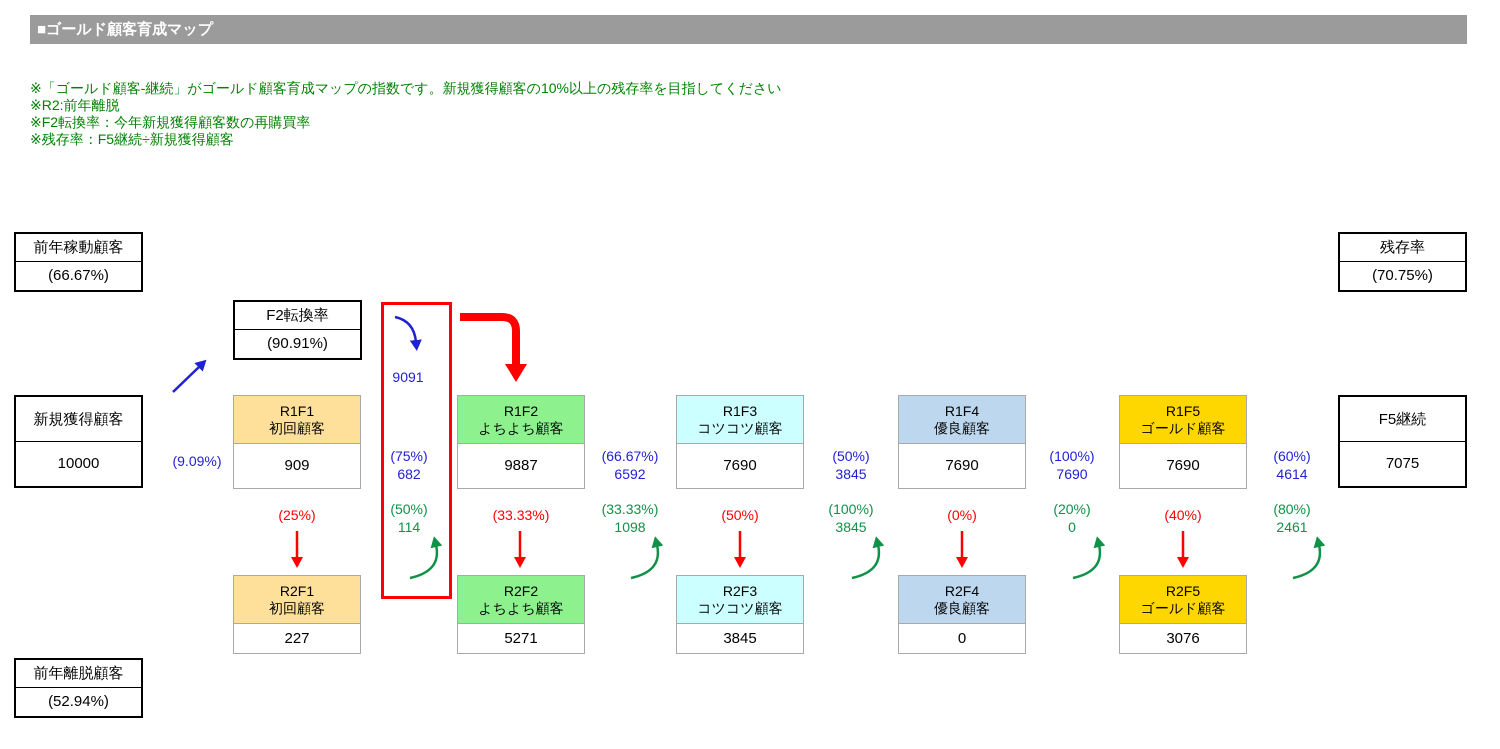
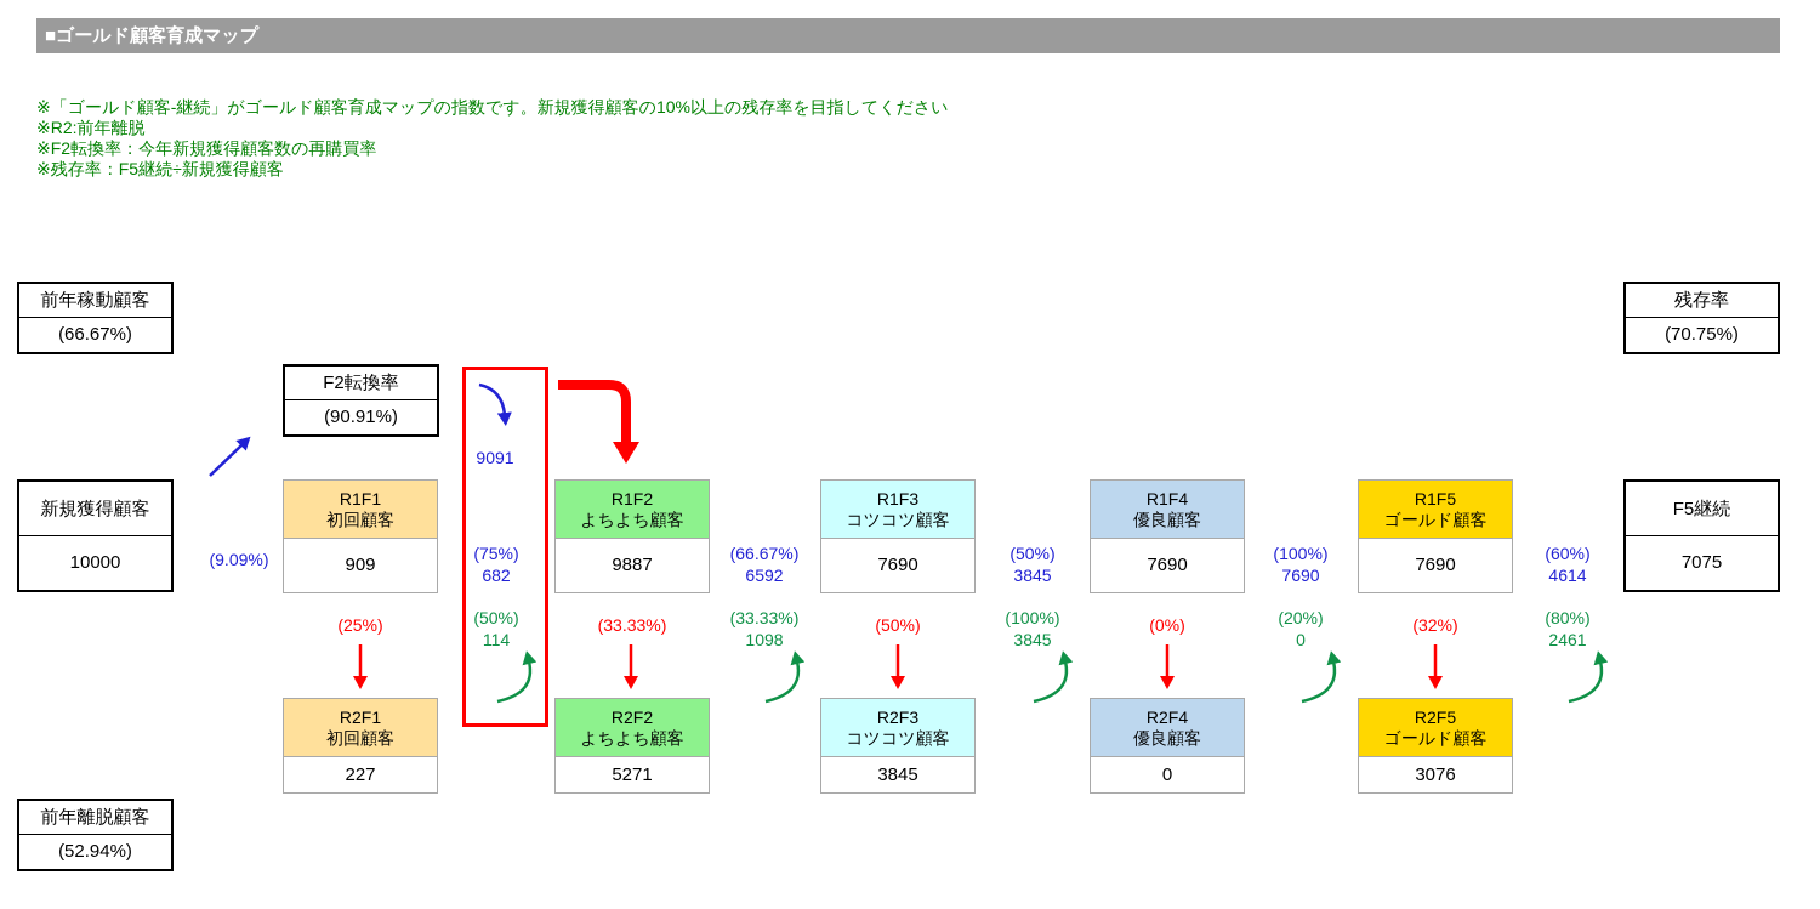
  ■ゴールド顧客育成マップ
  ※「ゴールド顧客-継続」がゴールド顧客育成マップの指数です。新規獲得顧客の10%以上の残存率を目指してください
  ※R2:前年離脱
  ※F2転換率：今年新規獲得顧客数の再購買率
  ※残存率：F5継続÷新規獲得顧客
  前年稼動顧客
  (66.67%)
  残存率
  (70.75%)
  F2転換率
  (90.91%)
  新規獲得顧客
  10000
  F5継続
  7075
  前年離脱顧客
  (52.94%)
  R1F1
  初回顧客
  909
  R1F2
  よちよち顧客
  9887
  R1F3
  コツコツ顧客
  7690
  R1F4
  優良顧客
  7690
  R1F5
  ゴールド顧客
  7690
  R2F1
  初回顧客
  227
  R2F2
  よちよち顧客
  5271
  R2F3
  コツコツ顧客
  3845
  R2F4
  優良顧客
  0
  R2F5
  ゴールド顧客
  3076
  (9.09%)
  9091
  (75%)
  682
  (66.67%)
  6592
  (50%)
  3845
  (100%)
  7690
  (60%)
  4614
  (50%)
  114
  (33.33%)
  1098
  (100%)
  3845
  (20%)
  0
  (80%)
  2461
  (25%)
  (33.33%)
  (50%)
  (0%)
- (40%)
+ (32%)
